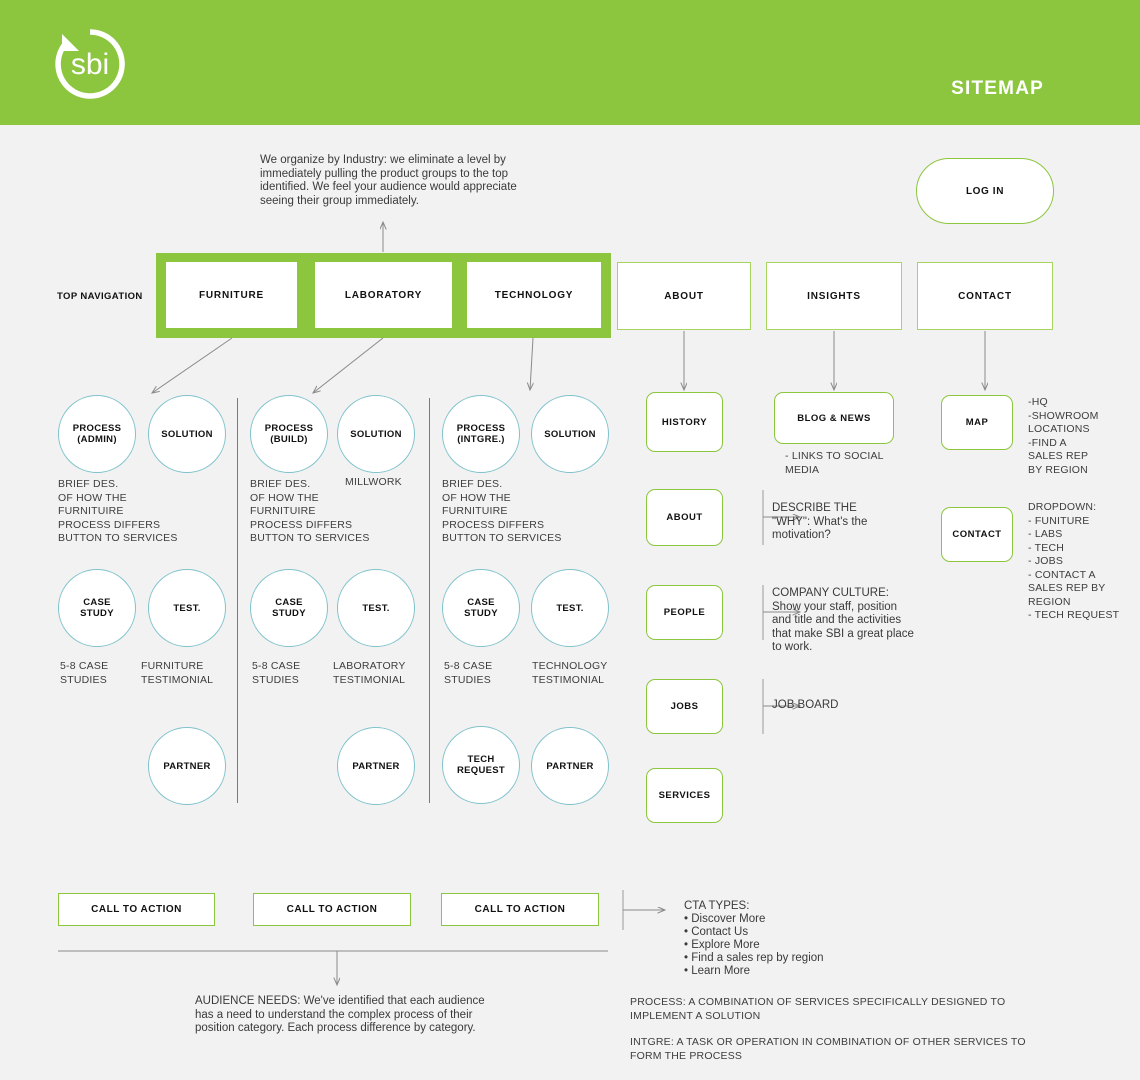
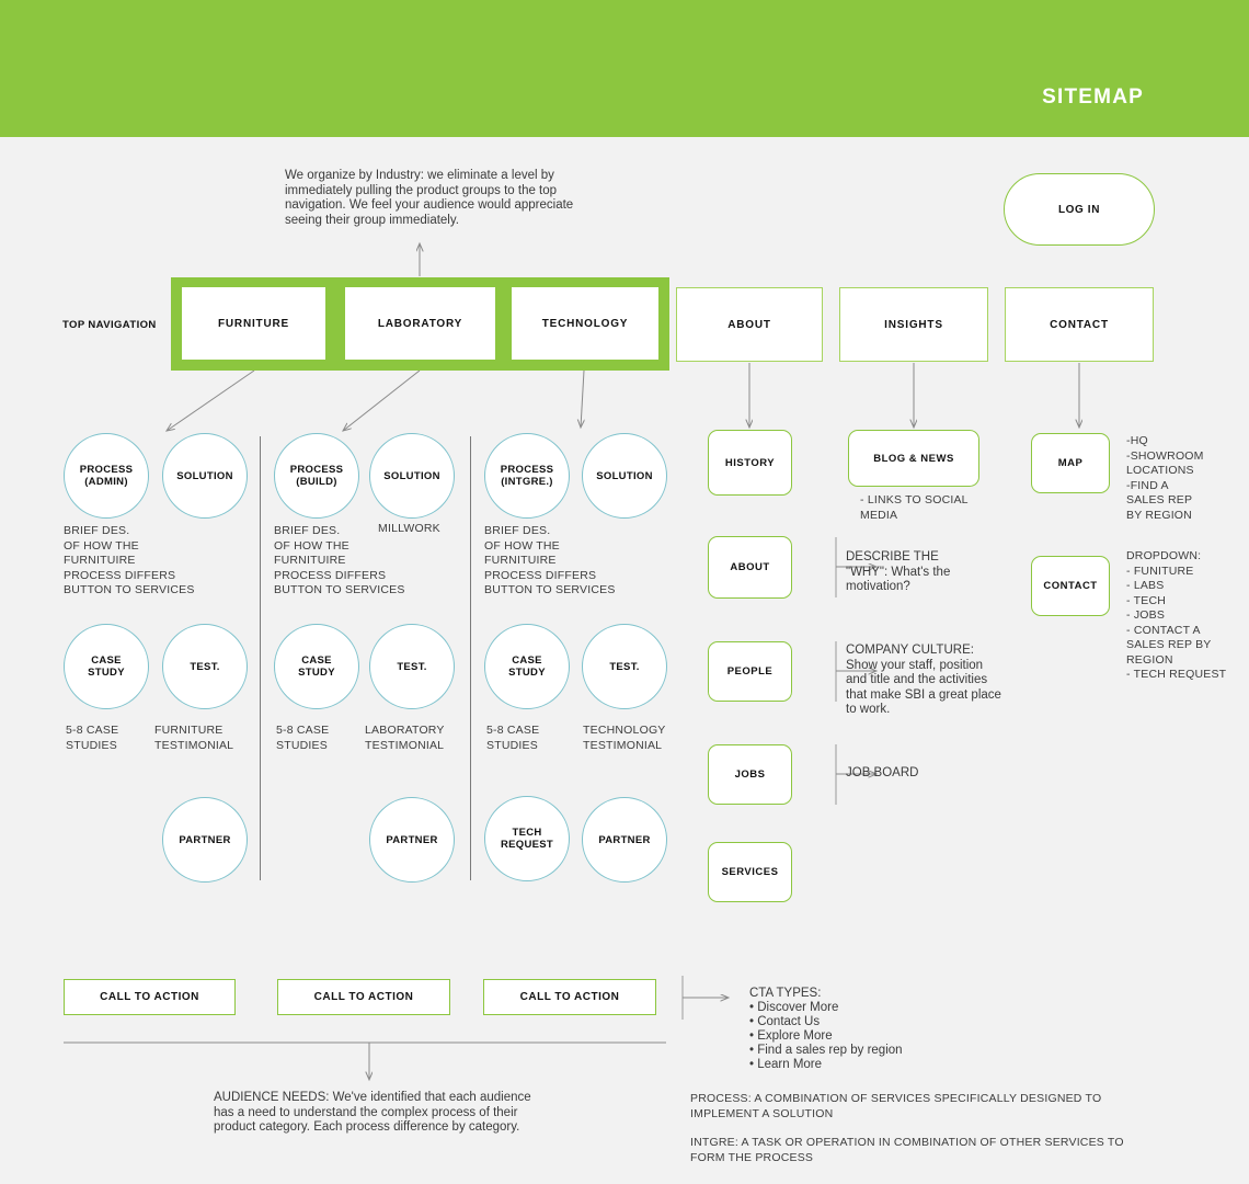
- sbi
  SITEMAP
- We organize by Industry: we eliminate a level by immediately pulling the product groups to the top identified. We feel your audience would appreciate seeing their group immediately.
+ We organize by Industry: we eliminate a level by immediately pulling the product groups to the top navigation. We feel your audience would appreciate seeing their group immediately.
  LOG IN
  TOP NAVIGATION
  FURNITURE
  LABORATORY
  TECHNOLOGY
  ABOUT
  INSIGHTS
  CONTACT
  PROCESS
  (ADMIN)
  SOLUTION
  BRIEF DES.
  OF HOW THE
  FURNITUIRE
  PROCESS DIFFERS
  BUTTON TO SERVICES
  CASE
  STUDY
  TEST.
  5-8 CASE
  STUDIES
  FURNITURE
  TESTIMONIAL
  PARTNER
  PROCESS
  (BUILD)
  SOLUTION
  BRIEF DES.
  OF HOW THE
  FURNITUIRE
  PROCESS DIFFERS
  BUTTON TO SERVICES
  MILLWORK
  CASE
  STUDY
  TEST.
  5-8 CASE
  STUDIES
  LABORATORY
  TESTIMONIAL
  PARTNER
  PROCESS
  (INTGRE.)
  SOLUTION
  BRIEF DES.
  OF HOW THE
  FURNITUIRE
  PROCESS DIFFERS
  BUTTON TO SERVICES
  CASE
  STUDY
  TEST.
  5-8 CASE
  STUDIES
  TECHNOLOGY
  TESTIMONIAL
  TECH
  REQUEST
  PARTNER
  HISTORY
  ABOUT
  DESCRIBE THE
  "WHY": What's the
  motivation?
  PEOPLE
  COMPANY CULTURE:
  Show your staff, position
  and title and the activities
  that make SBI a great place
  to work.
  JOBS
  JOB BOARD
  SERVICES
  BLOG & NEWS
  - LINKS TO SOCIAL
  MEDIA
  MAP
  -HQ
  -SHOWROOM
  LOCATIONS
  -FIND A
  SALES REP
  BY REGION
  CONTACT
  DROPDOWN:
  - FUNITURE
  - LABS
  - TECH
  - JOBS
  - CONTACT A
  SALES REP BY
  REGION
  - TECH REQUEST
  CALL TO ACTION
  CALL TO ACTION
  CALL TO ACTION
  CTA TYPES:
  • Discover More
  • Contact Us
  • Explore More
  • Find a sales rep by region
  • Learn More
- AUDIENCE NEEDS: We've identified that each audience has a need to understand the complex process of their position category. Each process difference by category.
+ AUDIENCE NEEDS: We've identified that each audience has a need to understand the complex process of their product category. Each process difference by category.
  PROCESS: A COMBINATION OF SERVICES SPECIFICALLY DESIGNED TO IMPLEMENT A SOLUTION
  INTGRE: A TASK OR OPERATION IN COMBINATION OF OTHER SERVICES TO FORM THE PROCESS
